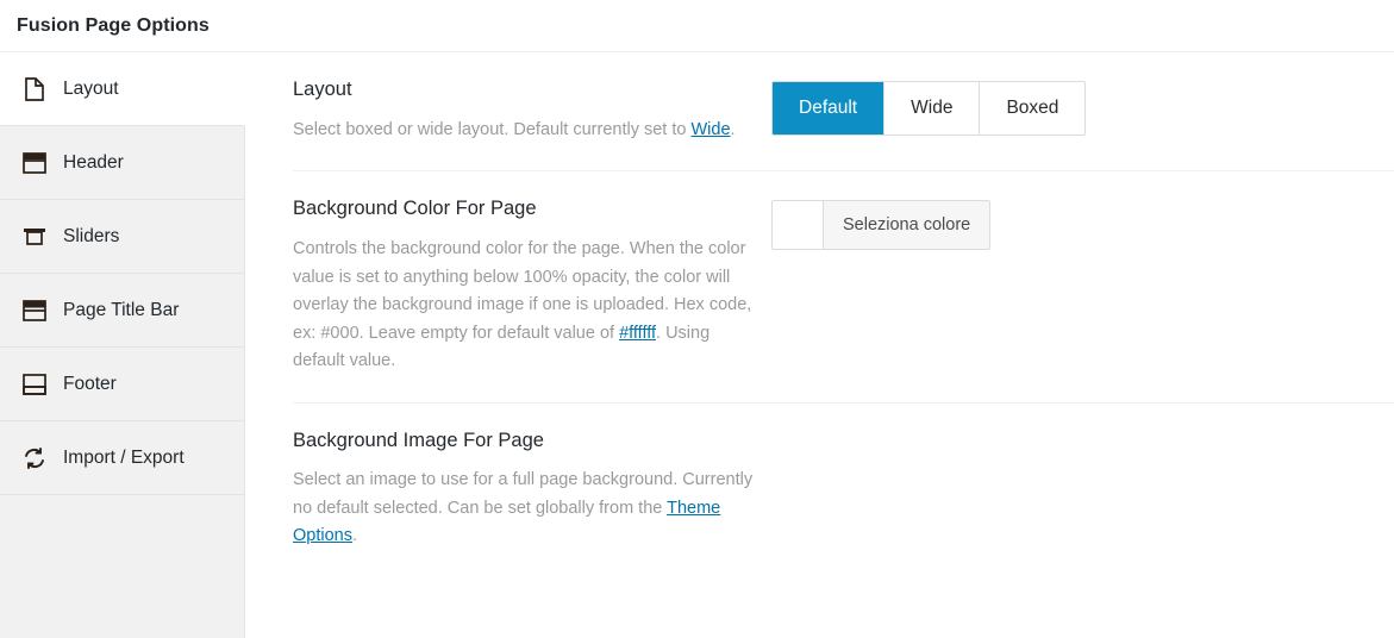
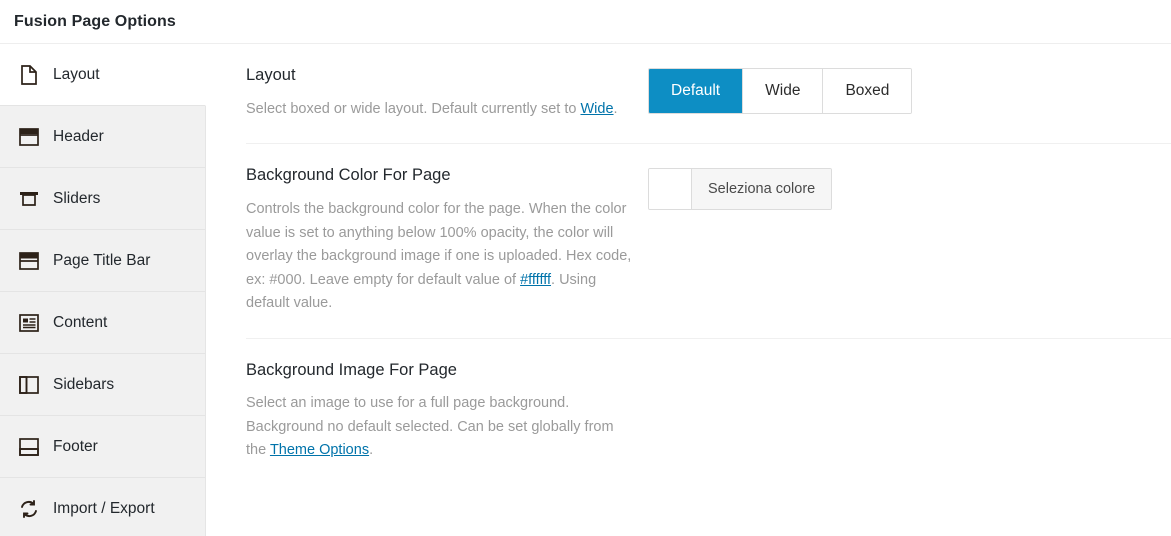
  Fusion Page Options
  Layout
  Header
  Sliders
  Page Title Bar
+ Content
+ Sidebars
  Footer
  Import / Export
  Layout
  Select boxed or wide layout. Default currently set to Wide.
  Default
  Wide
  Boxed
  Background Color For Page
  Controls the background color for the page. When the color value is set to anything below 100% opacity, the color will overlay the background image if one is uploaded. Hex code, ex: #000. Leave empty for default value of #ffffff. Using default value.
  Seleziona colore
  Background Image For Page
- Select an image to use for a full page background. Currently no default selected. Can be set globally from the Theme Options.
+ Select an image to use for a full page background. Background no default selected. Can be set globally from the Theme Options.
